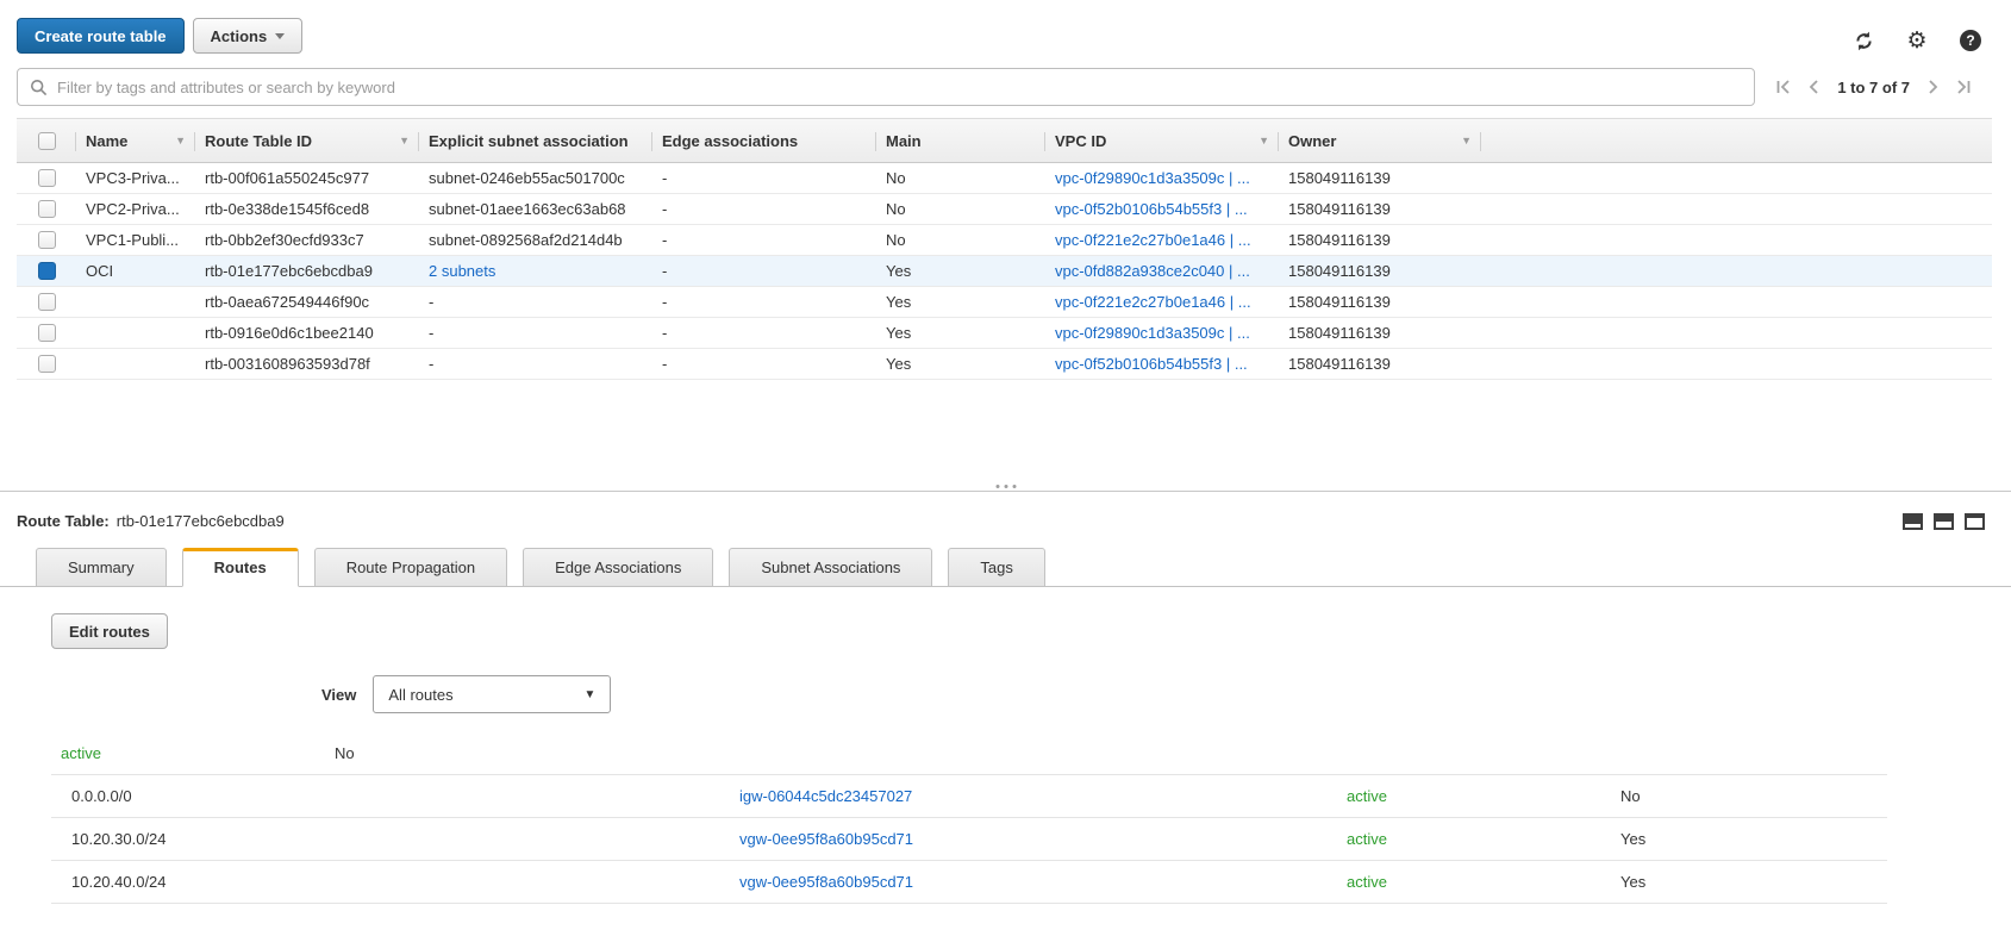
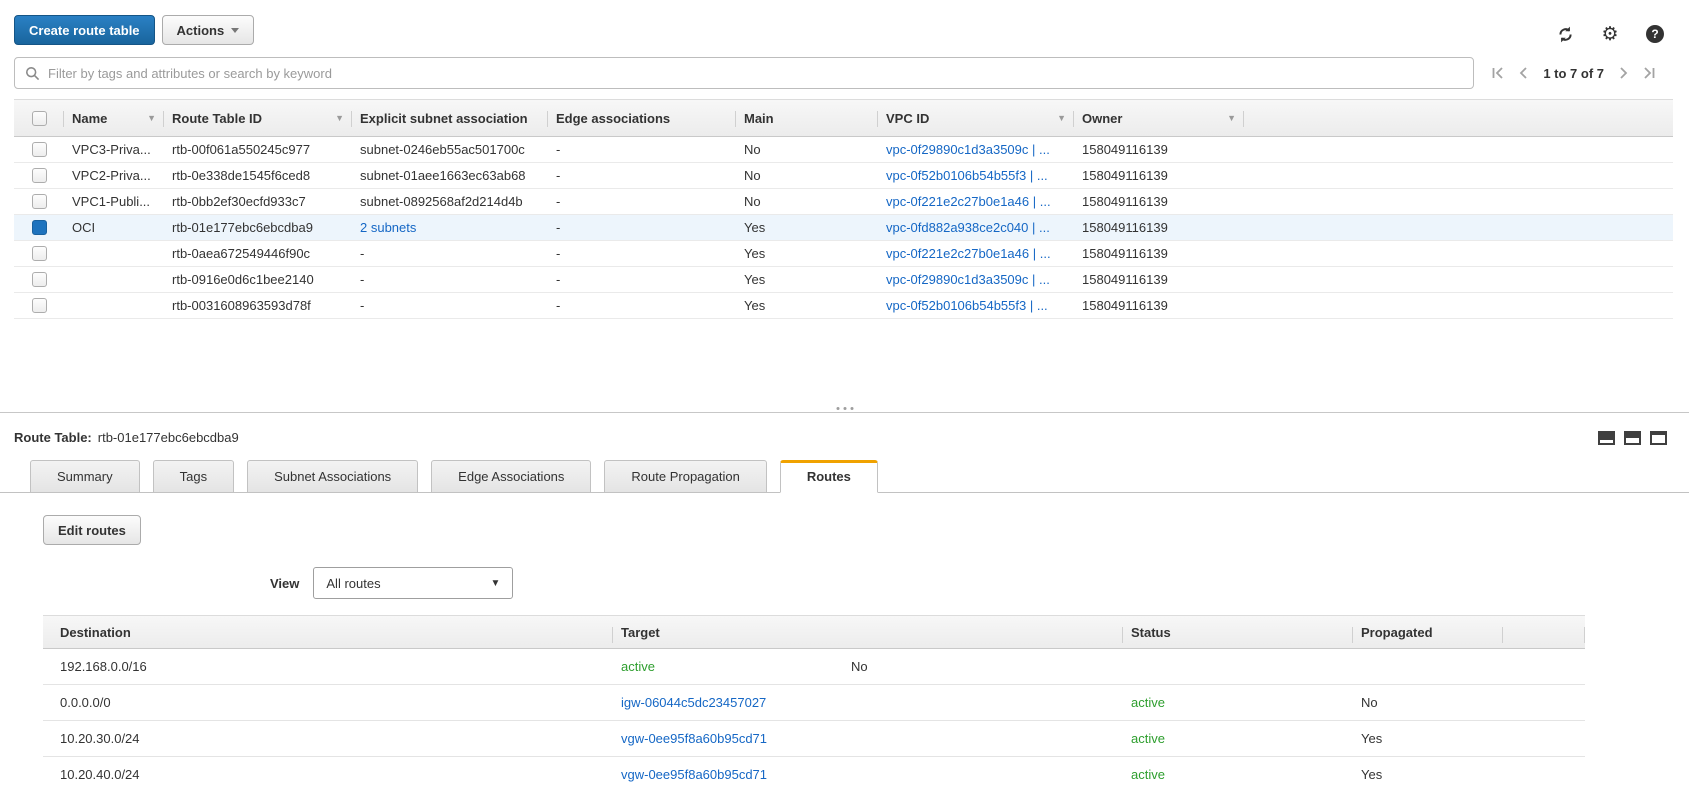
  Create route table
  Actions
  ⚙
  ?
  Filter by tags and attributes or search by keyword
  1 to 7 of 7
  Name
  ▼
  Route Table ID
  ▼
  Explicit subnet association
  Edge associations
  Main
  VPC ID
  ▼
  Owner
  ▼
  VPC3-Priva...
  rtb-00f061a550245c977
  subnet-0246eb55ac501700c
  -
  No
  vpc-0f29890c1d3a3509c | ...
  158049116139
  VPC2-Priva...
  rtb-0e338de1545f6ced8
  subnet-01aee1663ec63ab68
  -
  No
  vpc-0f52b0106b54b55f3 | ...
  158049116139
  VPC1-Publi...
  rtb-0bb2ef30ecfd933c7
  subnet-0892568af2d214d4b
  -
  No
  vpc-0f221e2c27b0e1a46 | ...
  158049116139
  OCI
  rtb-01e177ebc6ebcdba9
  2 subnets
  -
  Yes
  vpc-0fd882a938ce2c040 | ...
  158049116139
  rtb-0aea672549446f90c
  -
  -
  Yes
  vpc-0f221e2c27b0e1a46 | ...
  158049116139
  rtb-0916e0d6c1bee2140
  -
  -
  Yes
  vpc-0f29890c1d3a3509c | ...
  158049116139
  rtb-0031608963593d78f
  -
  -
  Yes
  vpc-0f52b0106b54b55f3 | ...
  158049116139
  Route Table: rtb-01e177ebc6ebcdba9
  Summary
- Routes
+ Tags
- Route Propagation
+ Subnet Associations
  Edge Associations
- Subnet Associations
+ Route Propagation
- Tags
+ Routes
  Edit routes
  View
  All routes
  ▼
+ Destination
+ Target
+ Status
+ Propagated
+ 192.168.0.0/16
  active
  No
  0.0.0.0/0
  igw-06044c5dc23457027
  active
  No
  10.20.30.0/24
  vgw-0ee95f8a60b95cd71
  active
  Yes
  10.20.40.0/24
  vgw-0ee95f8a60b95cd71
  active
  Yes
